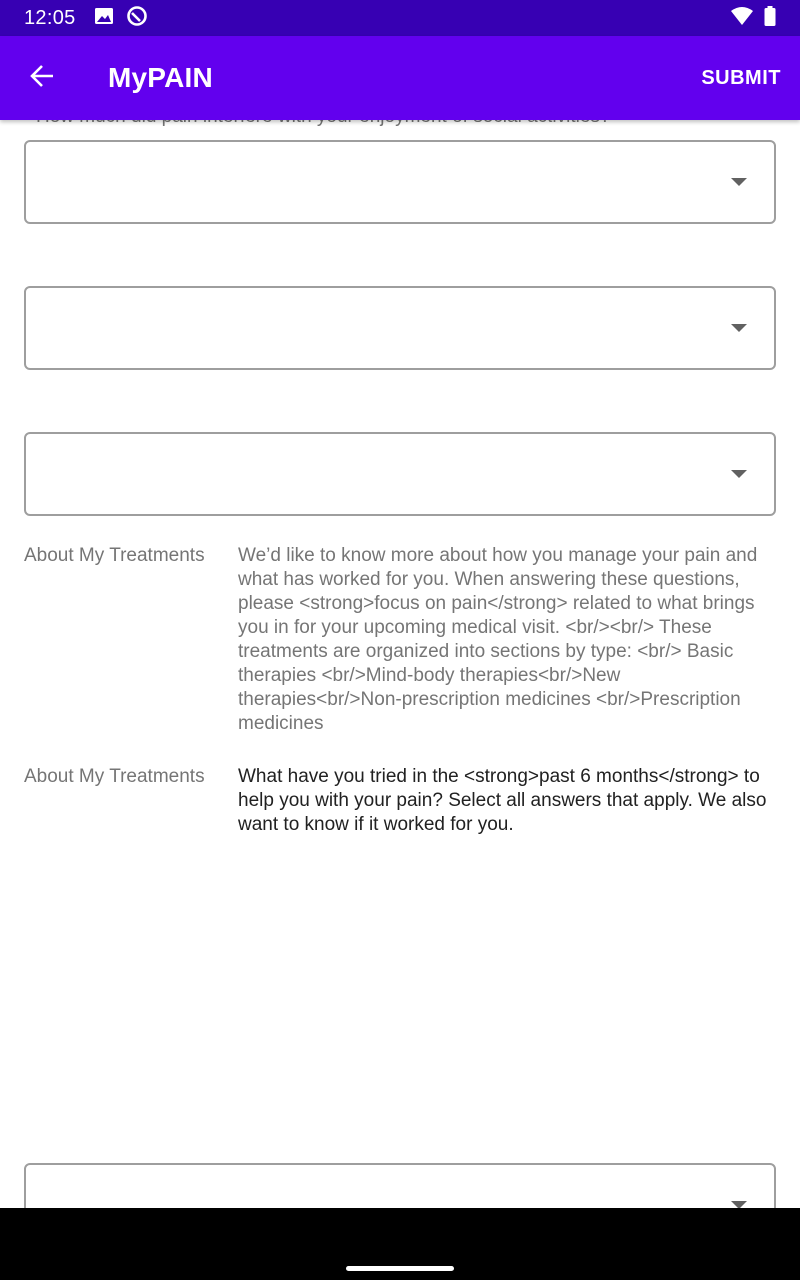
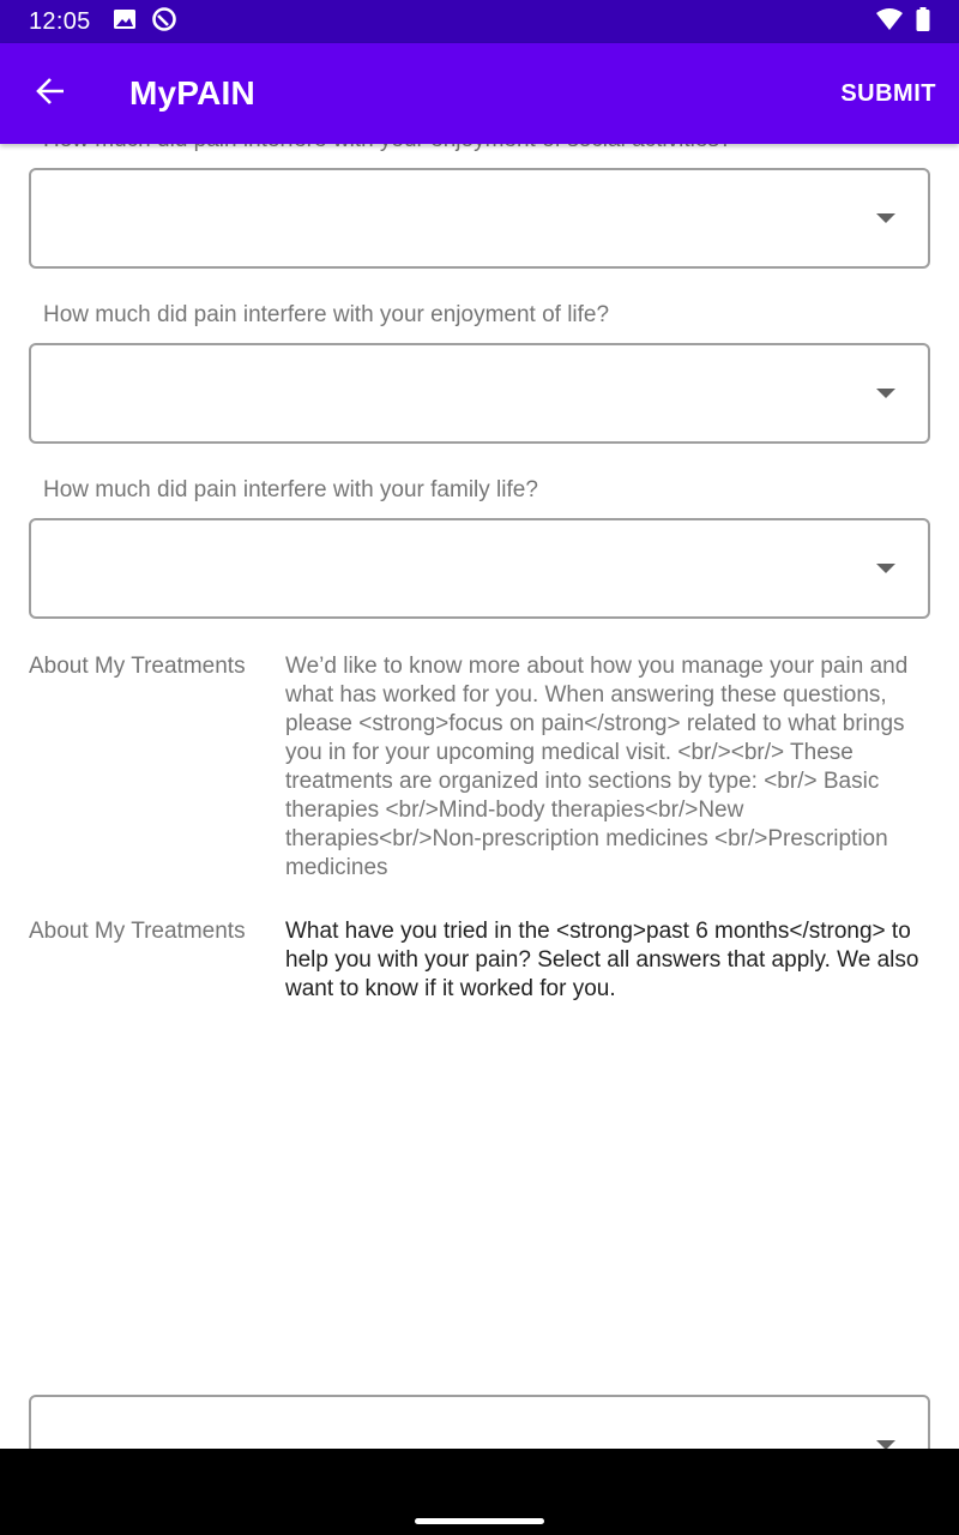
  12:05
  MyPAIN
  SUBMIT
+ How much did pain interfere with your enjoyment of life?
+ How much did pain interfere with your family life?
  About My Treatments
  We’d like to know more about how you manage your pain and what has worked for you. When answering these questions, please <strong>focus on pain</strong> related to what brings you in for your upcoming medical visit. <br/><br/> These treatments are organized into sections by type: <br/> Basic therapies <br/>Mind-body therapies<br/>New therapies<br/>Non-prescription medicines <br/>Prescription medicines
  About My Treatments
  What have you tried in the <strong>past 6 months</strong> to help you with your pain? Select all answers that apply. We also want to know if it worked for you.
